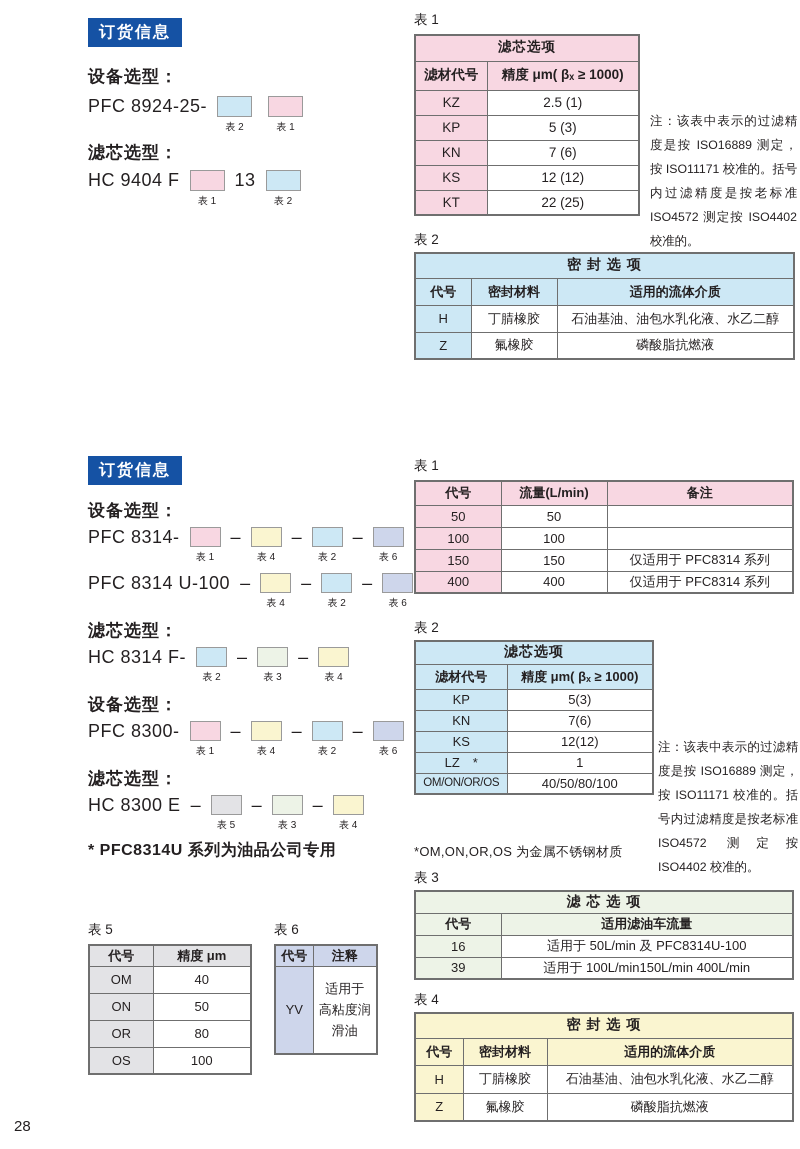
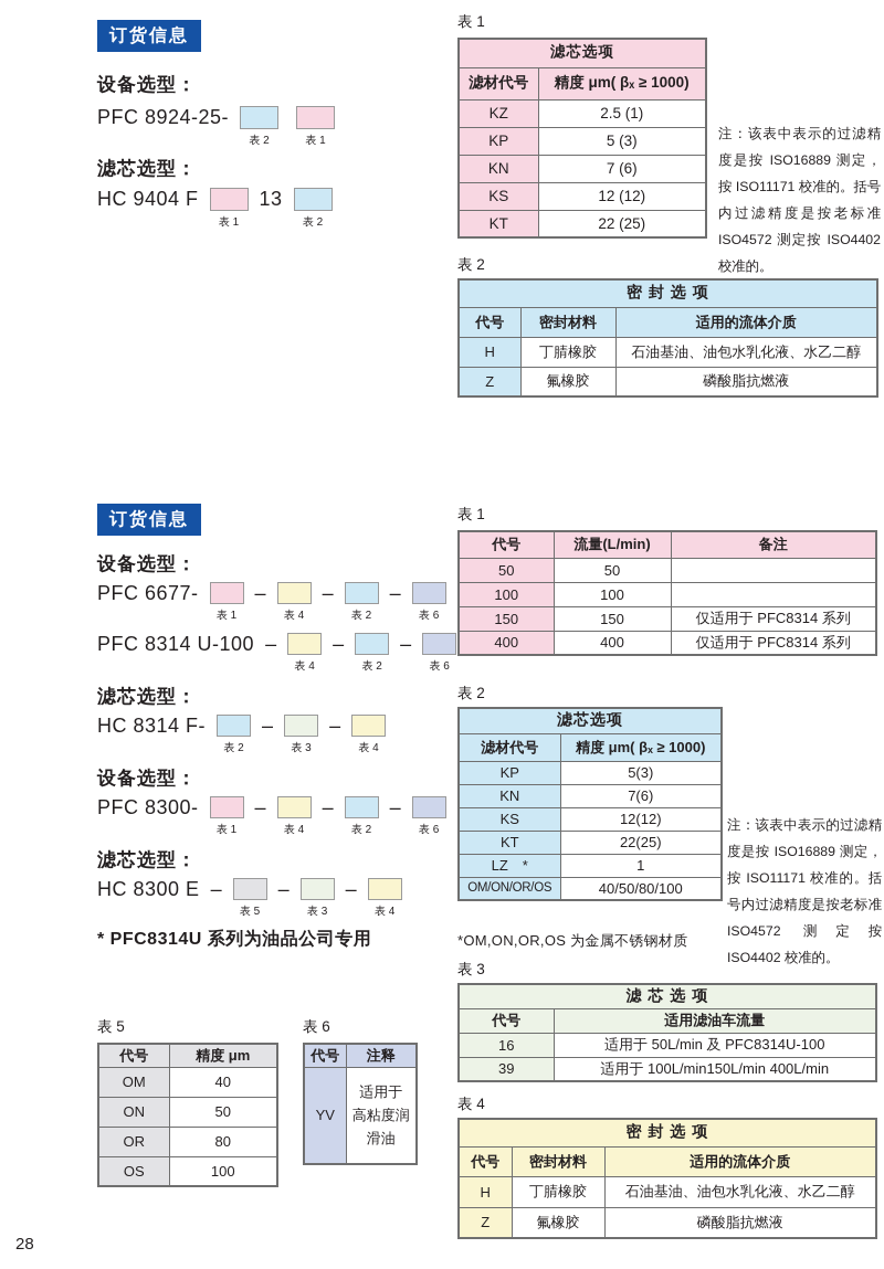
  订货信息
  设备选型：
  PFC 8924-25-
  表 2
  表 1
  滤芯选型：
  HC 9404 F
  表 1
  13
  表 2
  表 1
  滤芯选项
  滤材代号	精度 μm( βₓ ≥ 1000)
  KZ	2.5 (1)
  KP	5 (3)
  KN	7 (6)
  KS	12 (12)
  KT	22 (25)
  注：该表中表示的过滤精度是按 ISO16889 测定，按 ISO11171 校准的。括号内过滤精度是按老标准 ISO4572 测定按 ISO4402 校准的。
  表 2
  密 封 选 项
  代号	密封材料	适用的流体介质
  H	丁腈橡胶	石油基油、油包水乳化液、水乙二醇
  Z	氟橡胶	磷酸脂抗燃液
  订货信息
  设备选型：
- PFC 8314-
+ PFC 6677-
  表 1
  –
  表 4
  –
  表 2
  –
  表 6
  PFC 8314 U-100
  –
  表 4
  –
  表 2
  –
  表 6
  滤芯选型：
  HC 8314 F-
  表 2
  –
  表 3
  –
  表 4
  设备选型：
  PFC 8300-
  表 1
  –
  表 4
  –
  表 2
  –
  表 6
  滤芯选型：
  HC 8300 E
  –
  表 5
  –
  表 3
  –
  表 4
  * PFC8314U 系列为油品公司专用
  表 5
  代号	精度 μm
  OM	40
  ON	50
  OR	80
  OS	100
  表 6
  代号	注释
  YV	适用于 高粘度润 滑油
  表 1
  代号	流量(L/min)	备注
  50	50
  100	100
  150	150	仅适用于 PFC8314 系列
  400	400	仅适用于 PFC8314 系列
  表 2
  滤芯选项
  滤材代号	精度 μm( βₓ ≥ 1000)
  KP	5(3)
  KN	7(6)
  KS	12(12)
+ KT	22(25)
  LZ *	1
  OM/ON/OR/OS	40/50/80/100
  注：该表中表示的过滤精度是按 ISO16889 测定，按 ISO11171 校准的。括号内过滤精度是按老标准 ISO4572 测定按 ISO4402 校准的。
  *OM,ON,OR,OS 为金属不锈钢材质
  表 3
  滤 芯 选 项
  代号	适用滤油车流量
  16	适用于 50L/min 及 PFC8314U-100
  39	适用于 100L/min150L/min 400L/min
  表 4
  密 封 选 项
  代号	密封材料	适用的流体介质
  H	丁腈橡胶	石油基油、油包水乳化液、水乙二醇
  Z	氟橡胶	磷酸脂抗燃液
  28
